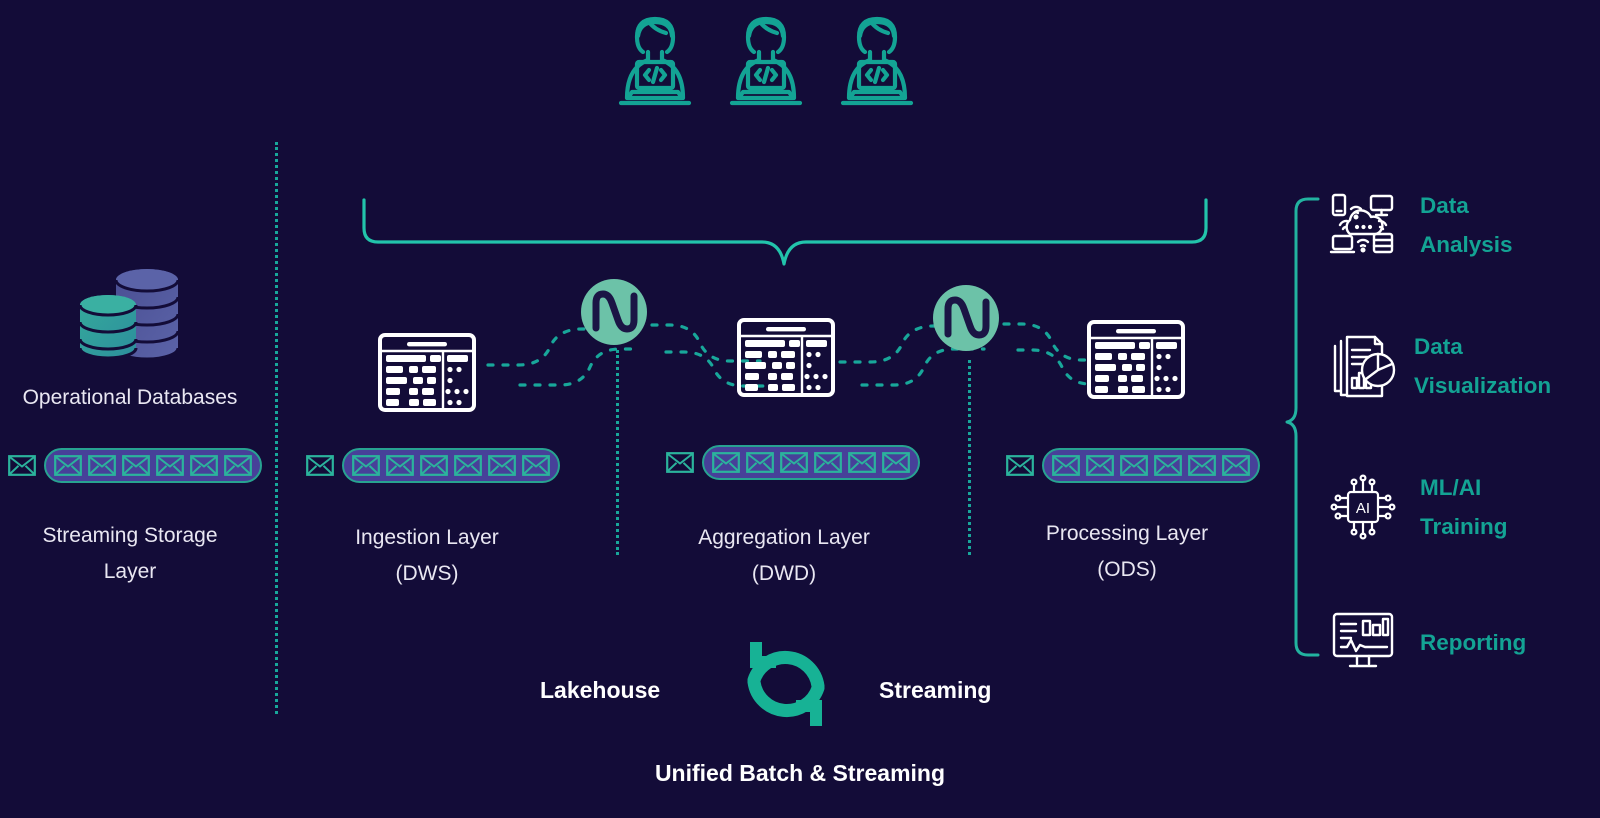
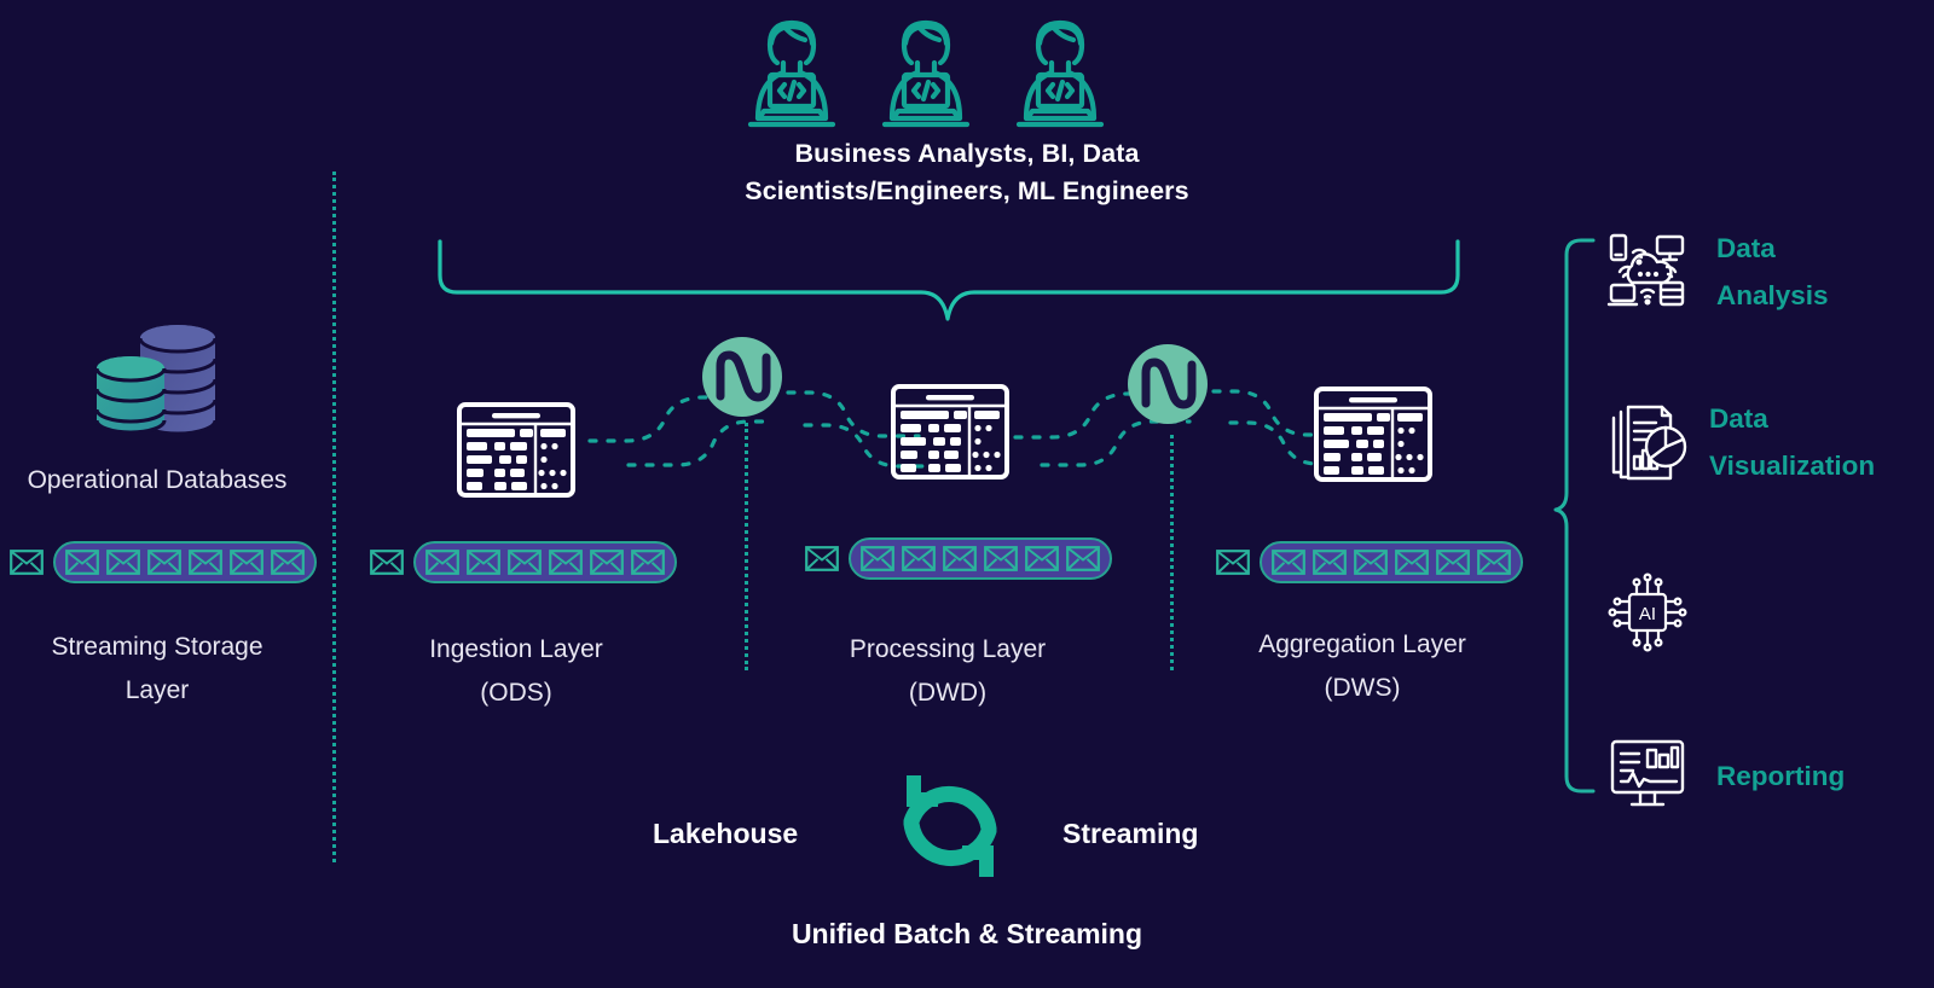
+ Business Analysts, BI, Data
+ Scientists/Engineers, ML Engineers
  Operational Databases
  Streaming Storage
  Layer
  Ingestion Layer
- (DWS)
+ (ODS)
- Aggregation Layer
+ Processing Layer
  (DWD)
- Processing Layer
+ Aggregation Layer
- (ODS)
+ (DWS)
  Data
  Analysis
  Data
  Visualization
  AI
- ML/AI
- Training
  Reporting
  Lakehouse
  Streaming
  Unified Batch & Streaming
